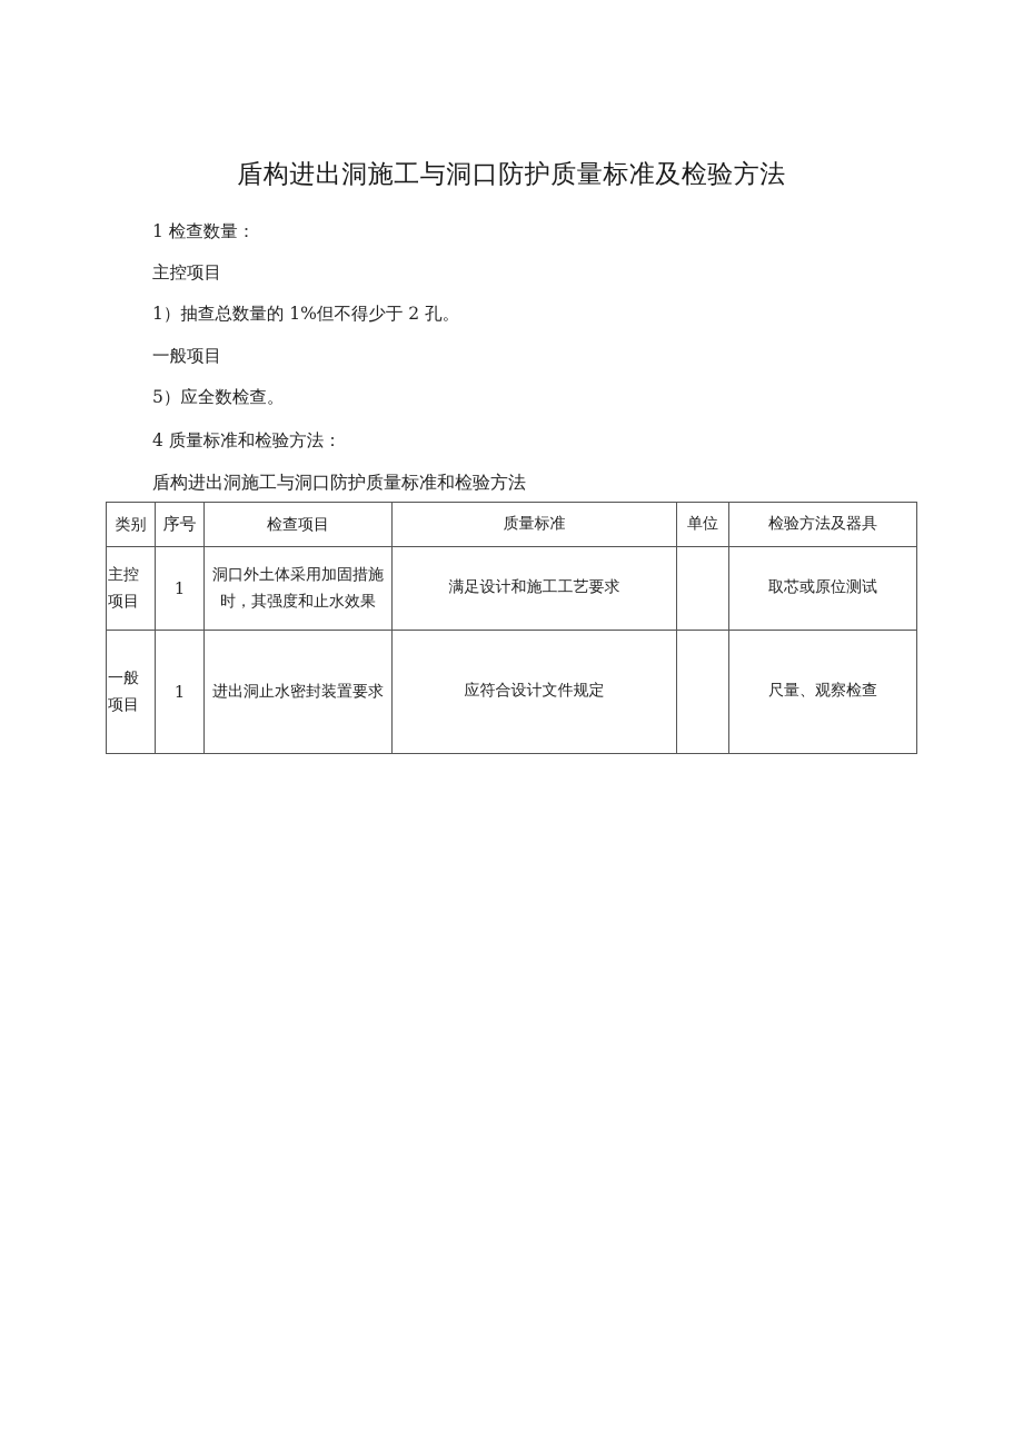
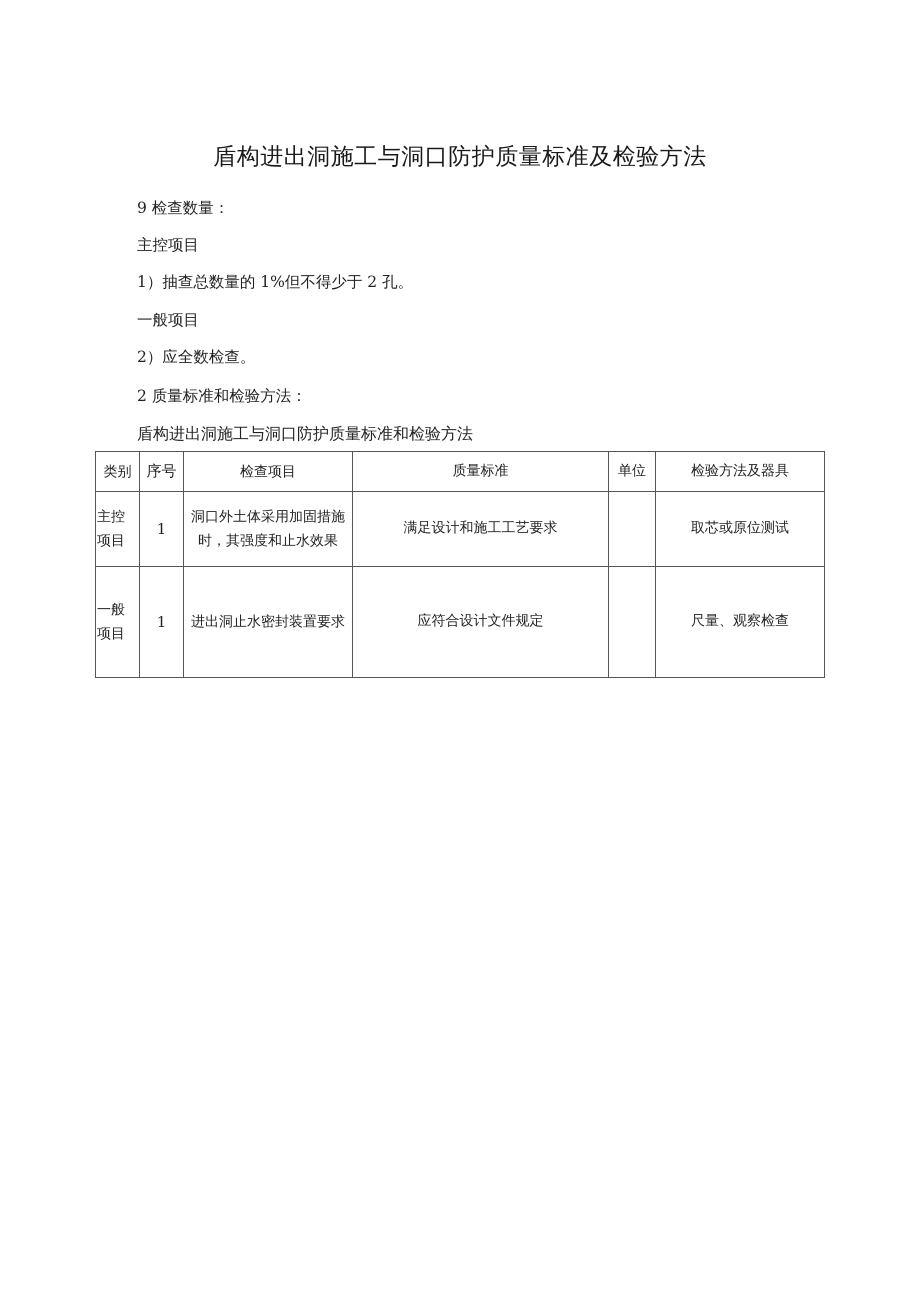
  盾构进出洞施工与洞口防护质量标准及检验方法
- 1 检查数量：
+ 9 检查数量：
  主控项目
  1）抽查总数量的 1%但不得少于 2 孔。
  一般项目
- 5）应全数检查。
+ 2）应全数检查。
- 4 质量标准和检验方法：
+ 2 质量标准和检验方法：
  盾构进出洞施工与洞口防护质量标准和检验方法
  类别	序号	检查项目	质量标准	单位	检验方法及器具
  主控项目	1	洞口外土体采用加固措施时，其强度和止水效果	满足设计和施工工艺要求		取芯或原位测试
  一般项目	1	进出洞止水密封装置要求	应符合设计文件规定		尺量、观察检查
